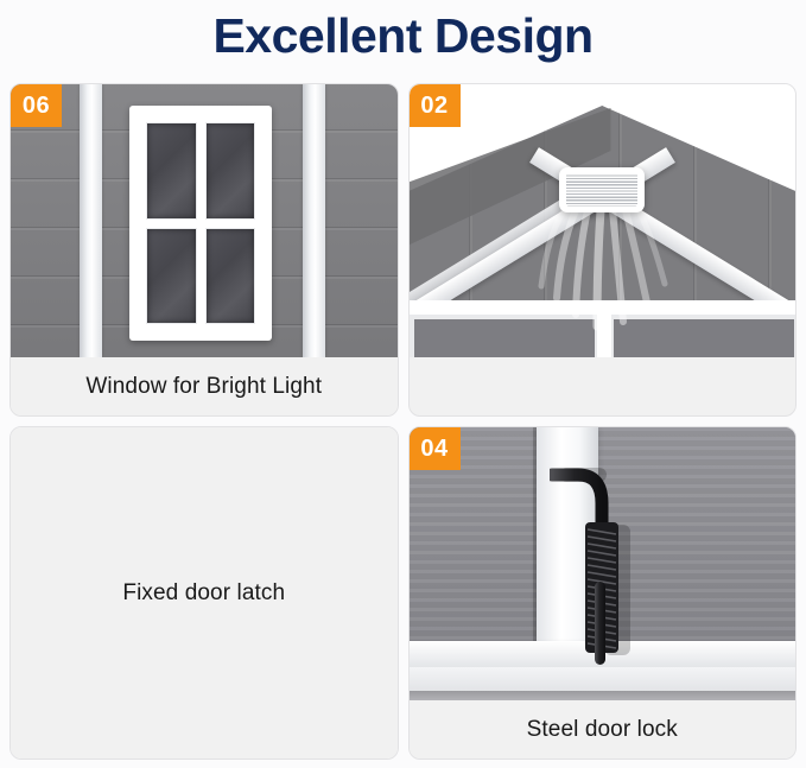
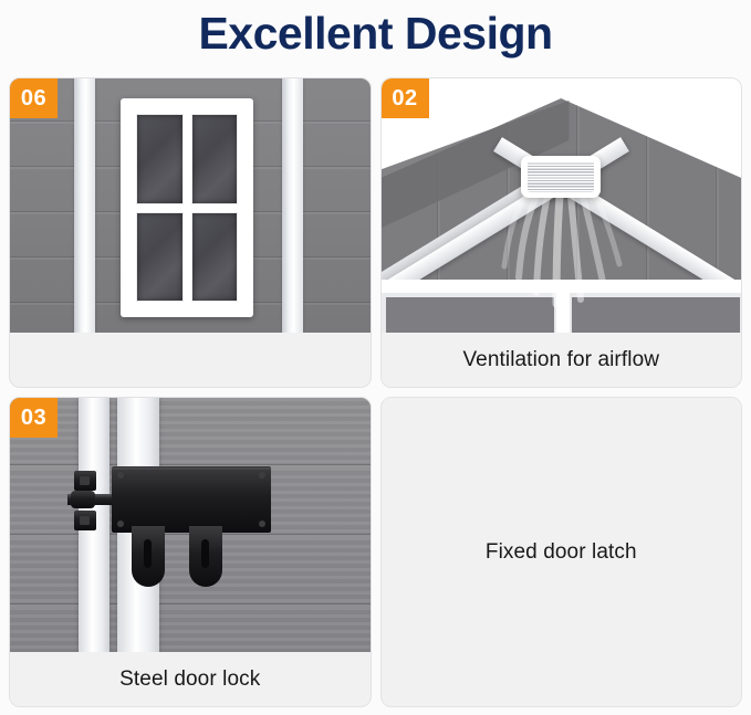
  Excellent Design
  06
- Window for Bright Light
  02
+ Ventilation for airflow
+ 03
- Fixed door latch
+ Steel door lock
- 04
- Steel door lock
+ Fixed door latch
